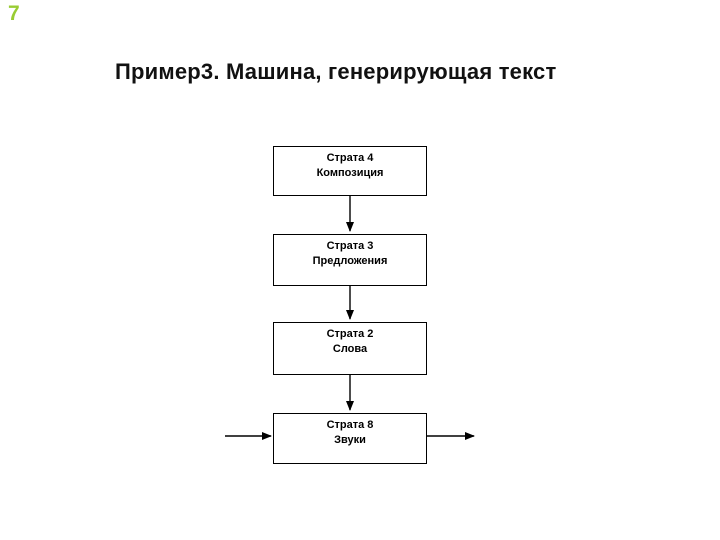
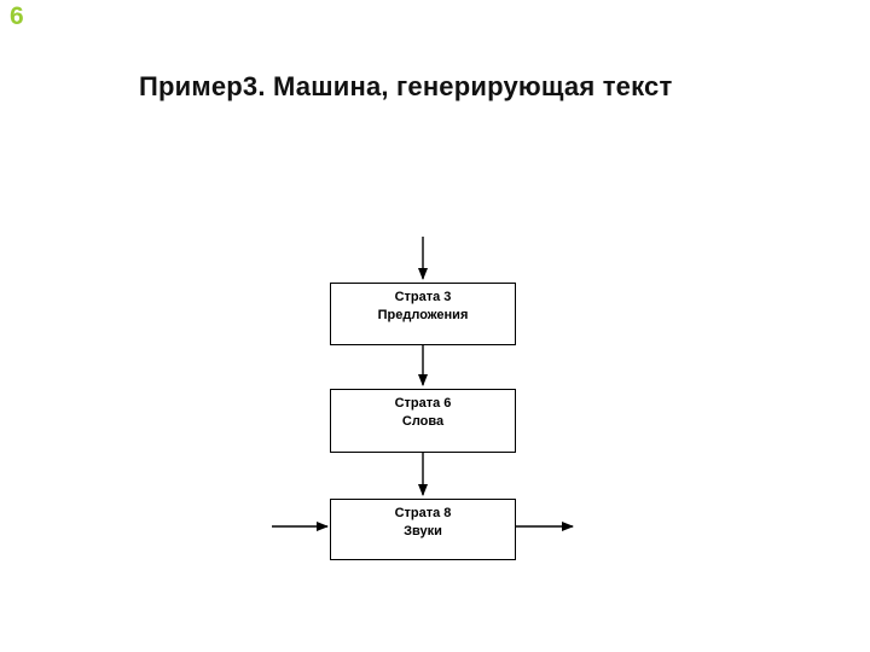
- 7
+ 6
  Пример3. Машина, генерирующая текст
- Страта 4
- Композиция
  Страта 3
  Предложения
- Страта 2
+ Страта 6
  Слова
  Страта 8
  Звуки
